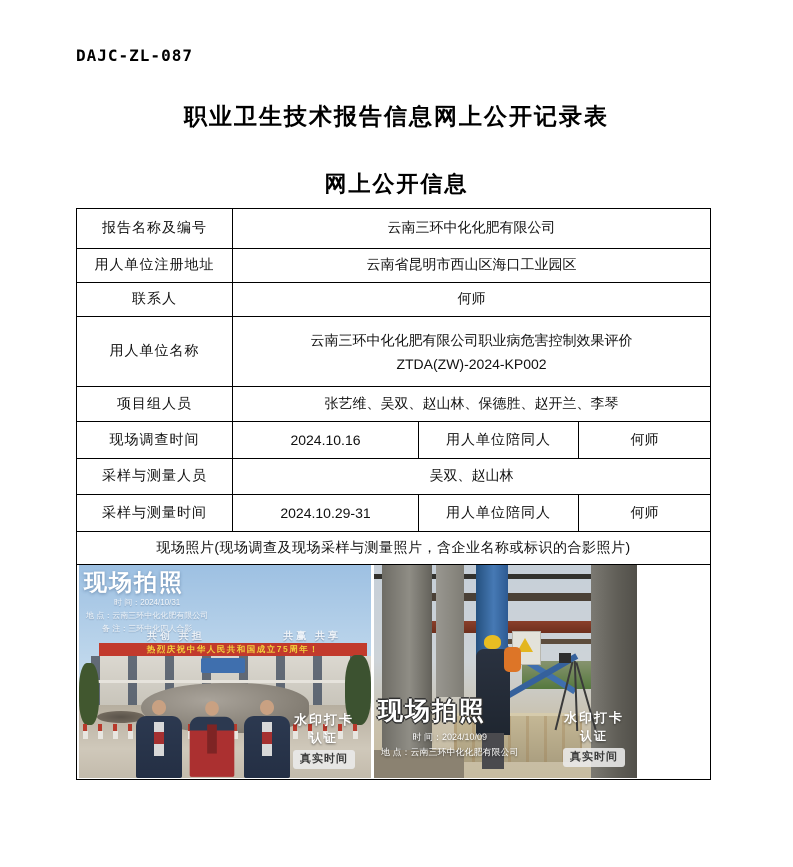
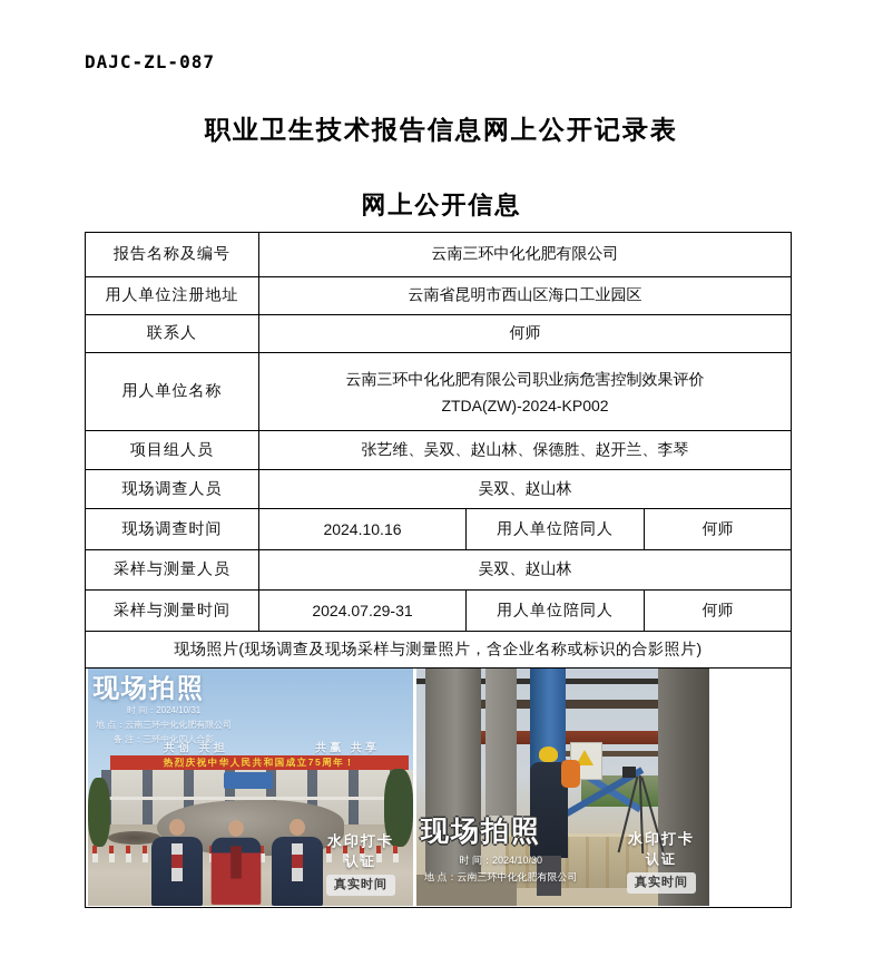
  DAJC-ZL-087
  职业卫生技术报告信息网上公开记录表
  网上公开信息
  报告名称及编号	云南三环中化化肥有限公司
  用人单位注册地址	云南省昆明市西山区海口工业园区
  联系人	何师
  用人单位名称	云南三环中化化肥有限公司职业病危害控制效果评价 ZTDA(ZW)-2024-KP002
  项目组人员	张艺维、吴双、赵山林、保德胜、赵开兰、李琴
+ 现场调查人员	吴双、赵山林
  现场调查时间	2024.10.16	用人单位陪同人	何师
  采样与测量人员	吴双、赵山林
- 采样与测量时间	2024.10.29-31	用人单位陪同人	何师
+ 采样与测量时间	2024.07.29-31	用人单位陪同人	何师
  现场照片(现场调查及现场采样与测量照片，含企业名称或标识的合影照片)
- 共创 共担 共赢 共享 热烈庆祝中华人民共和国成立75周年！ 现场拍照 时 间：2024/10/31 地 点：云南三环中化化肥有限公司 备 注：三环中化四人合影 水印打卡 认证 真实时间 现场拍照 时 间：2024/10/09 地 点：云南三环中化化肥有限公司 水印打卡 认证 真实时间
+ 共创 共担 共赢 共享 热烈庆祝中华人民共和国成立75周年！ 现场拍照 时 间：2024/10/31 地 点：云南三环中化化肥有限公司 备 注：三环中化四人合影 水印打卡 认证 真实时间 现场拍照 时 间：2024/10/30 地 点：云南三环中化化肥有限公司 水印打卡 认证 真实时间
